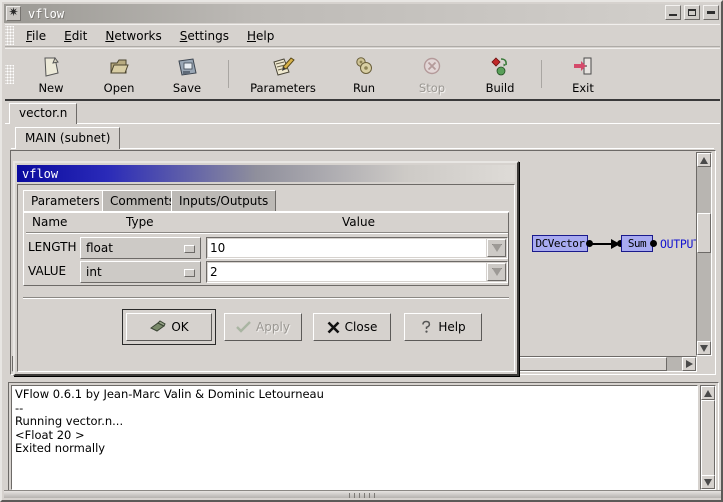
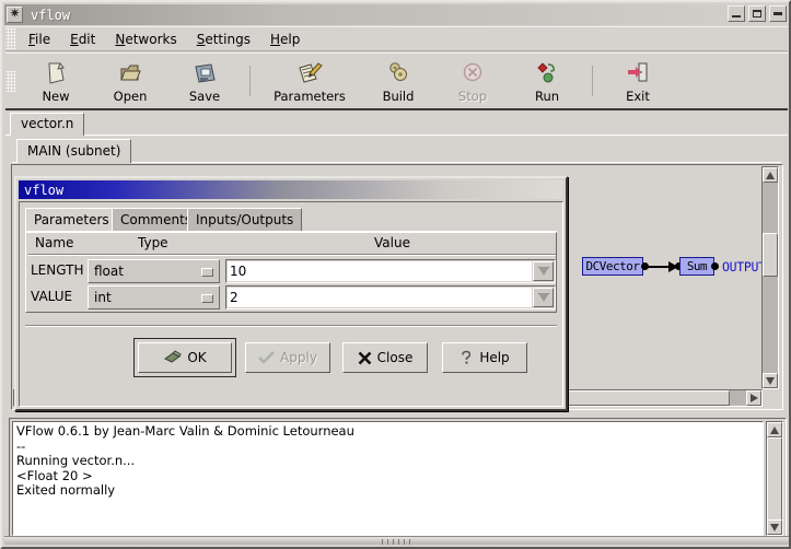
  vflow
  File
  Edit
  Networks
  Settings
  Help
  New
  Open
  Save
  Parameters
- Run
+ Build
  Stop
- Build
+ Run
  Exit
  vector.n
  MAIN (subnet)
  DCVector
  Sum
  OUTPU
  VFlow 0.6.1 by Jean-Marc Valin & Dominic Letourneau
  --
  Running vector.n...
  <Float 20 >
  Exited normally
  vflow
  Parameters
  Comment
  Inputs/Outputs
  Name
  Type
  Value
  LENGTH
  float
  10
  VALUE
  int
  2
  OK
  Apply
  Close
  Help
